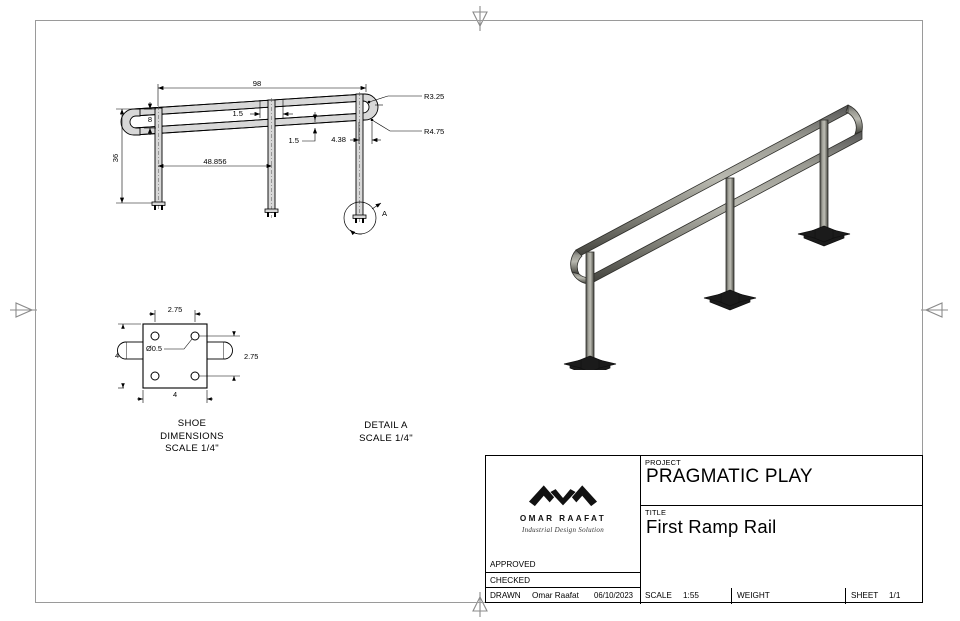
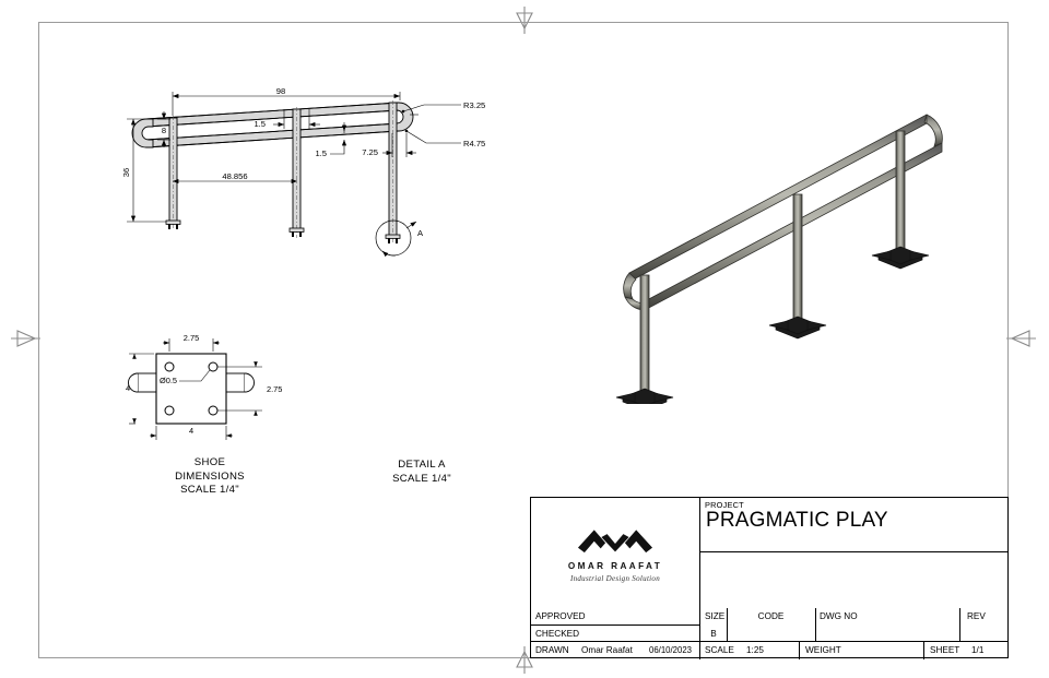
  98
  8
  48.856
  1.5
  1.5
- 4.38
+ 7.25
  R3.25
  R4.75
  A
  2.75
  2.75
  4
  4
  Ø0.5
  SHOE
  DIMENSIONS
  SCALE 1/4"
  DETAIL A
  SCALE 1/4"
  OMAR RAAFAT
  Industrial Design Solution
  PROJECT
  PRAGMATIC PLAY
- TITLE
- First Ramp Rail
  APPROVED
  CHECKED
  DRAWN
  Omar Raafat
  06/10/2023
+ SIZE
+ B
+ CODE
+ DWG NO
+ REV
  SCALE
- 1:55
+ 1:25
  WEIGHT
  SHEET
  1/1
